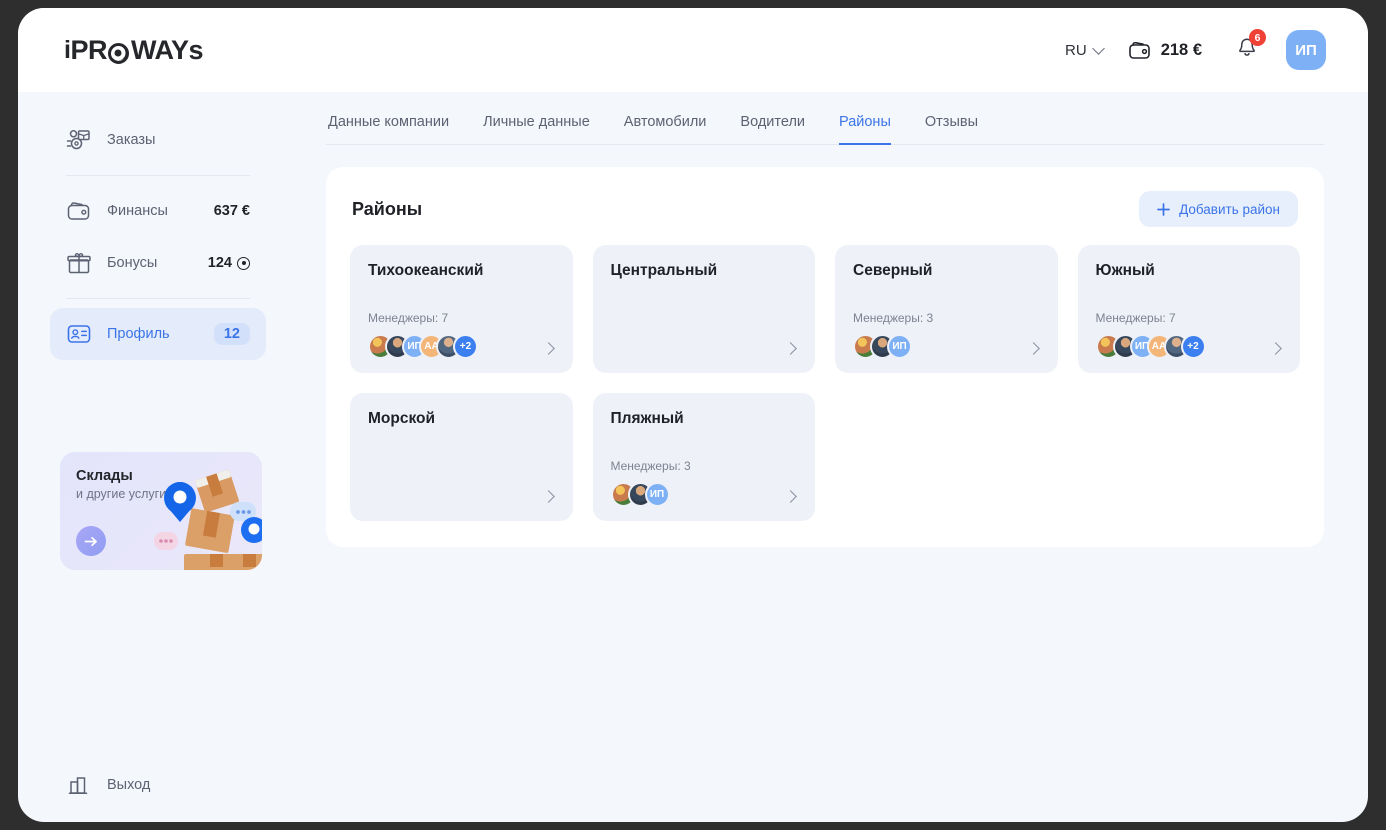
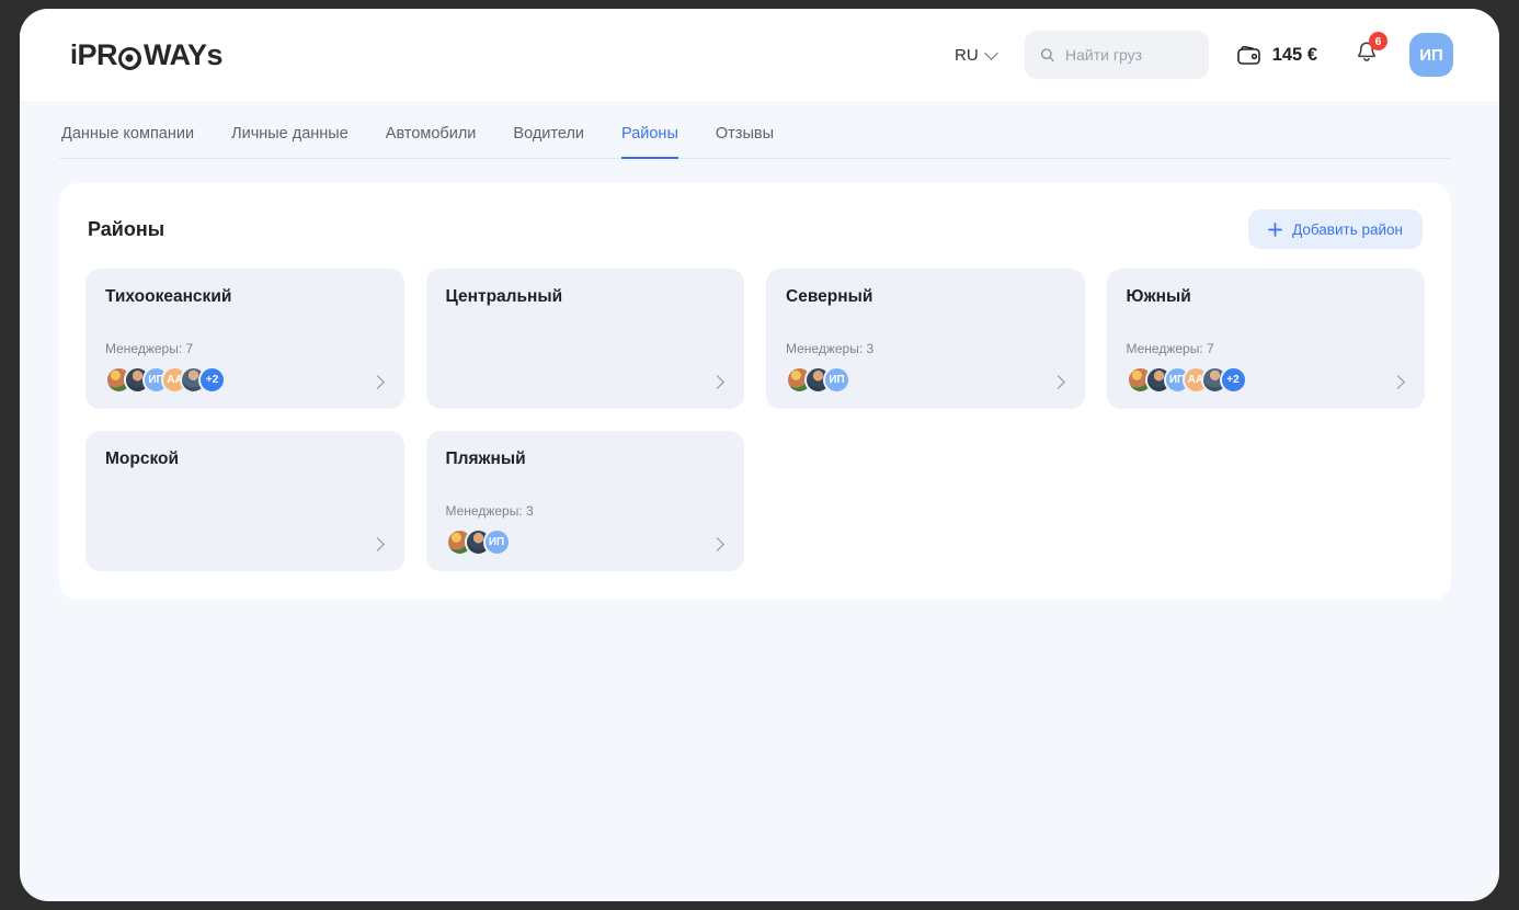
  i
  PR
  WAYs
  RU
+ Найти груз
- 218 €
+ 145 €
  6
  ИП
- Заказы
- Финансы
- 637 €
- Бонусы
- 124
- Профиль
- 12
- Склады
- и другие услуги
- Выход
  Данные компании
  Личные данные
  Автомобили
  Водители
  Районы
  Отзывы
  Районы
  Добавить район
  Тихоокеанский
  Менеджеры: 7
  +2
  Центральный
  Северный
  Менеджеры: 3
  ИП
  Южный
  Менеджеры: 7
  ИП
  АА
  +2
  Морской
  Пляжный
  Менеджеры: 3
  ИП
